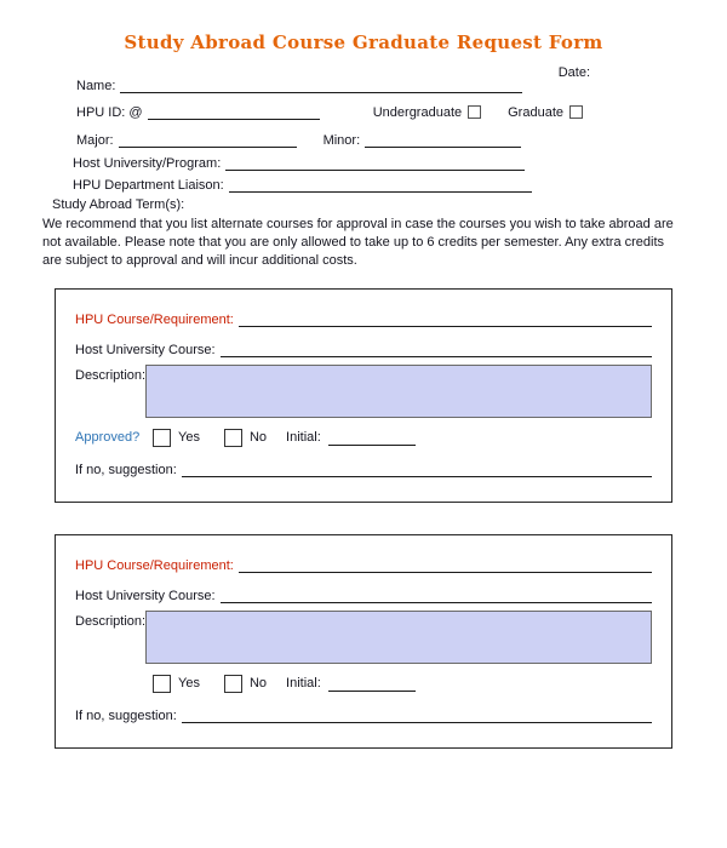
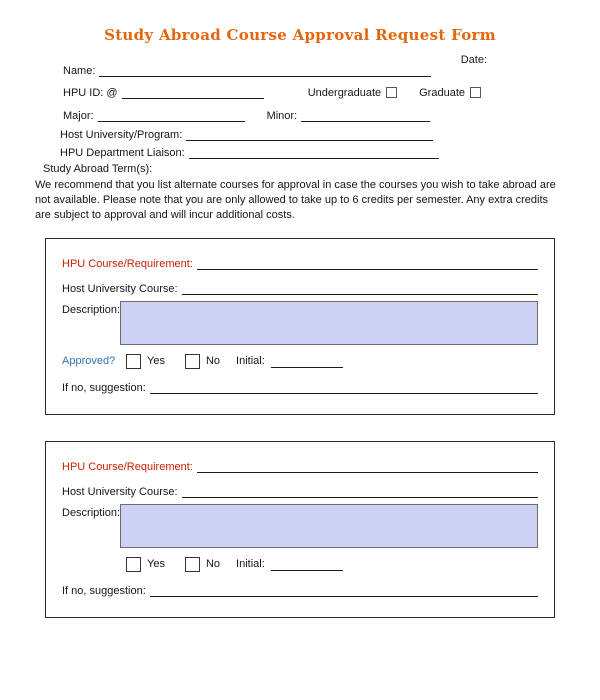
- Study Abroad Course Graduate Request Form
+ Study Abroad Course Approval Request Form
  Name:
  Date:
  HPU ID: @
  Undergraduate
  Graduate
  Major:
  Minor:
  Host University/Program:
  HPU Department Liaison:
  Study Abroad Term(s):
  We recommend that you list alternate courses for approval in case the courses you wish to take abroad are not available. Please note that you are only allowed to take up to 6 credits per semester. Any extra credits are subject to approval and will incur additional costs.
  HPU Course/Requirement:
  Host University Course:
  Description:
  Approved?
  Yes
  No
  Initial:
  If no, suggestion:
  HPU Course/Requirement:
  Host University Course:
  Description:
  Yes
  No
  Initial:
  If no, suggestion:
